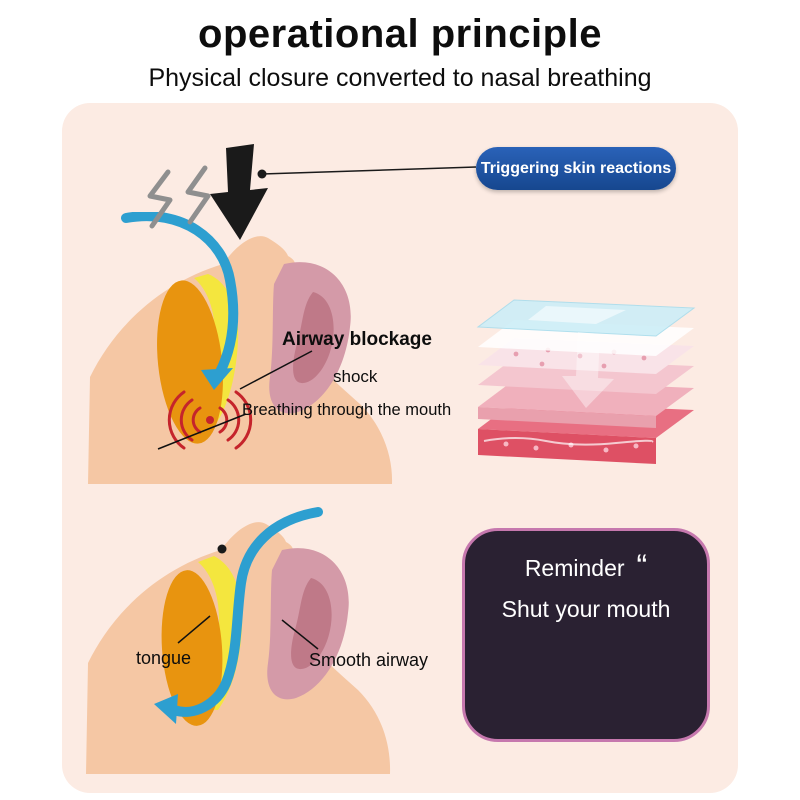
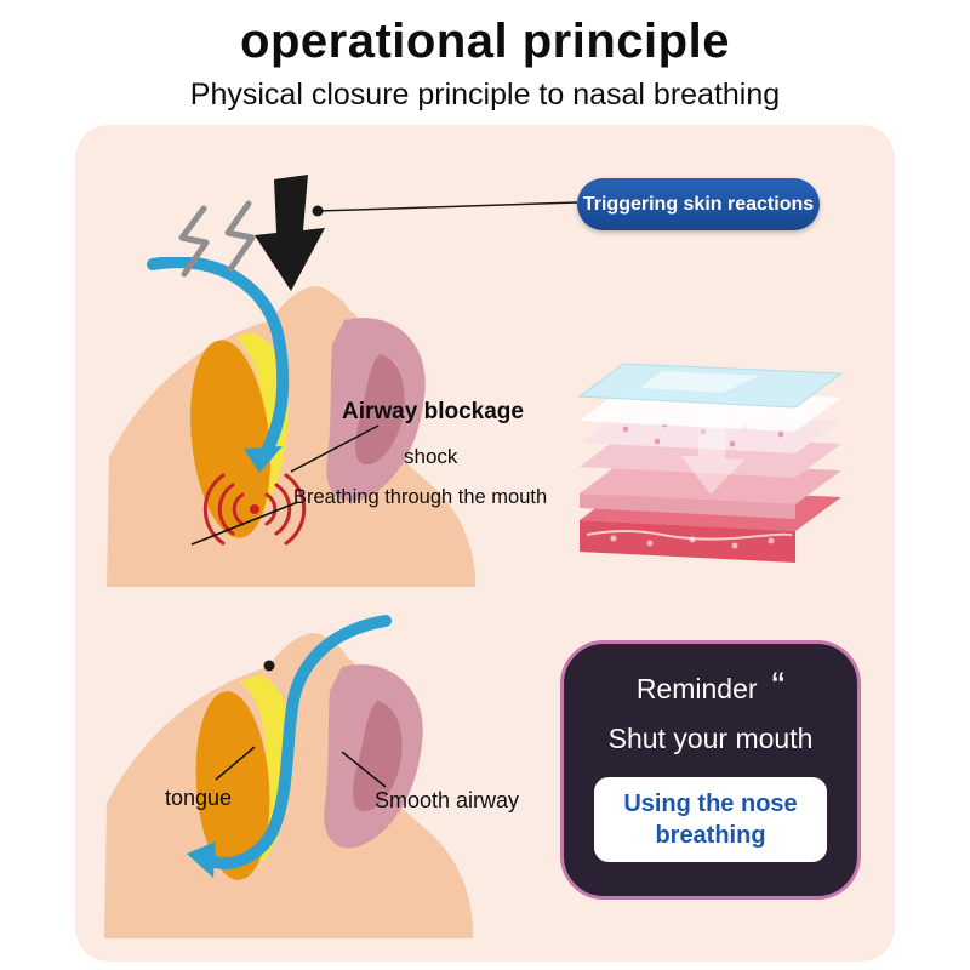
  operational principle
- Physical closure converted to nasal breathing
+ Physical closure principle to nasal breathing
  Triggering skin reactions
  Airway blockage
  shock
  Breathing through the mouth
  tongue
  Smooth airway
  Reminder
  “
  Shut your mouth
+ Using the nose breathing
